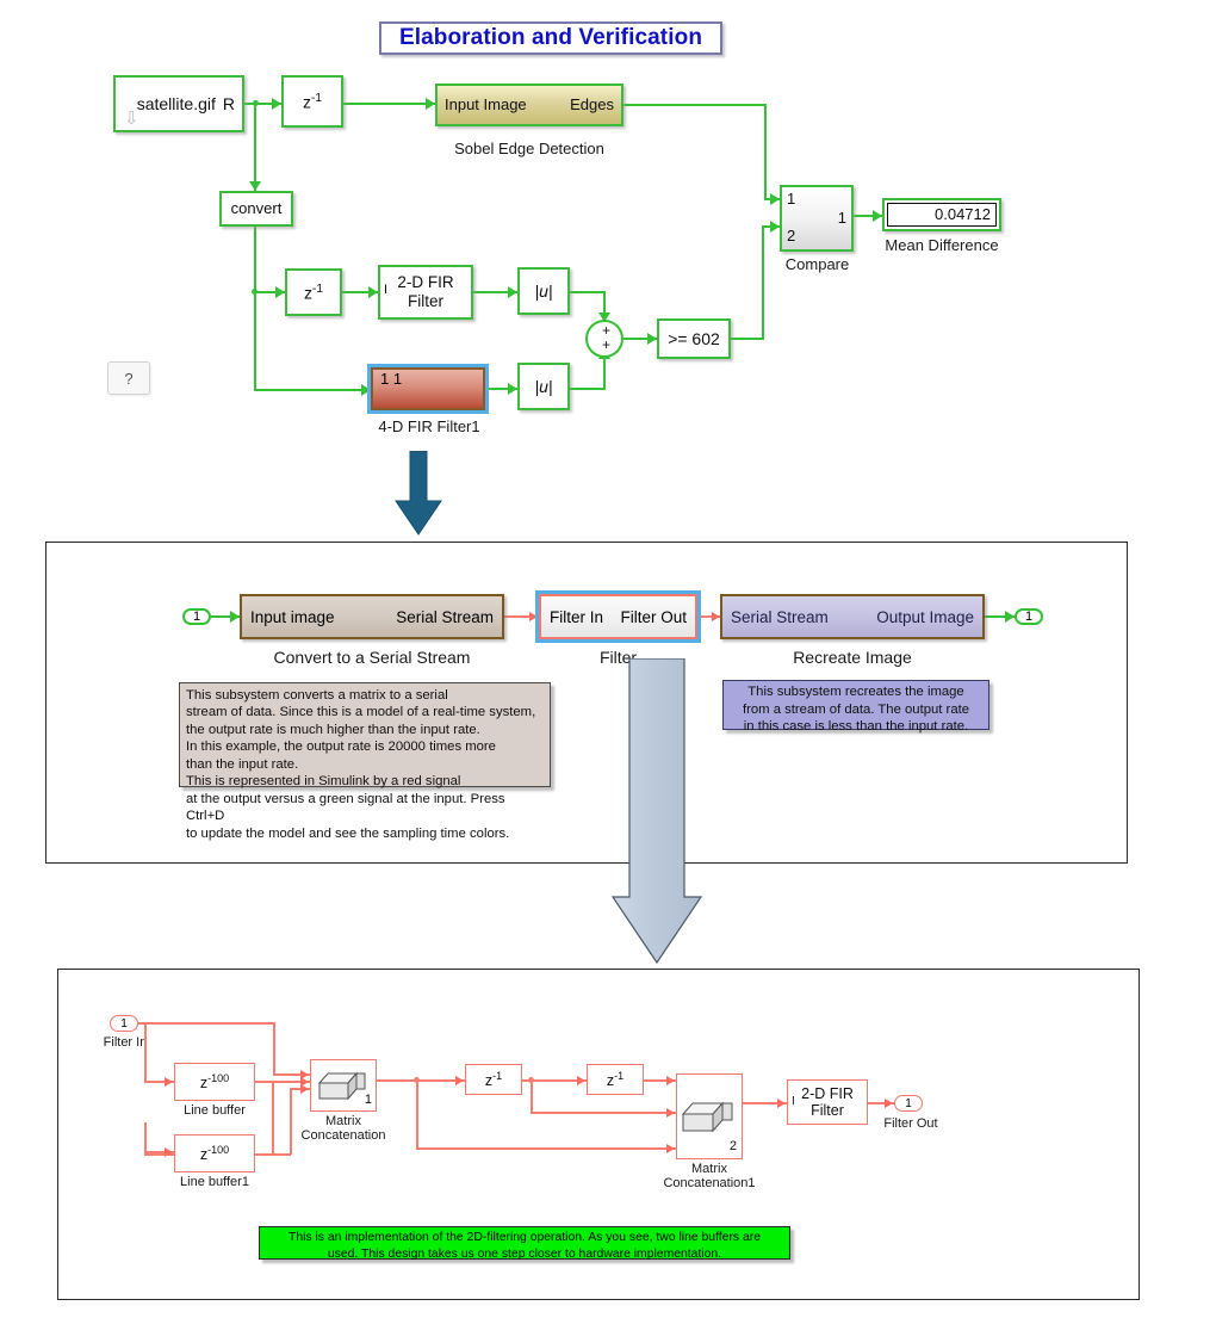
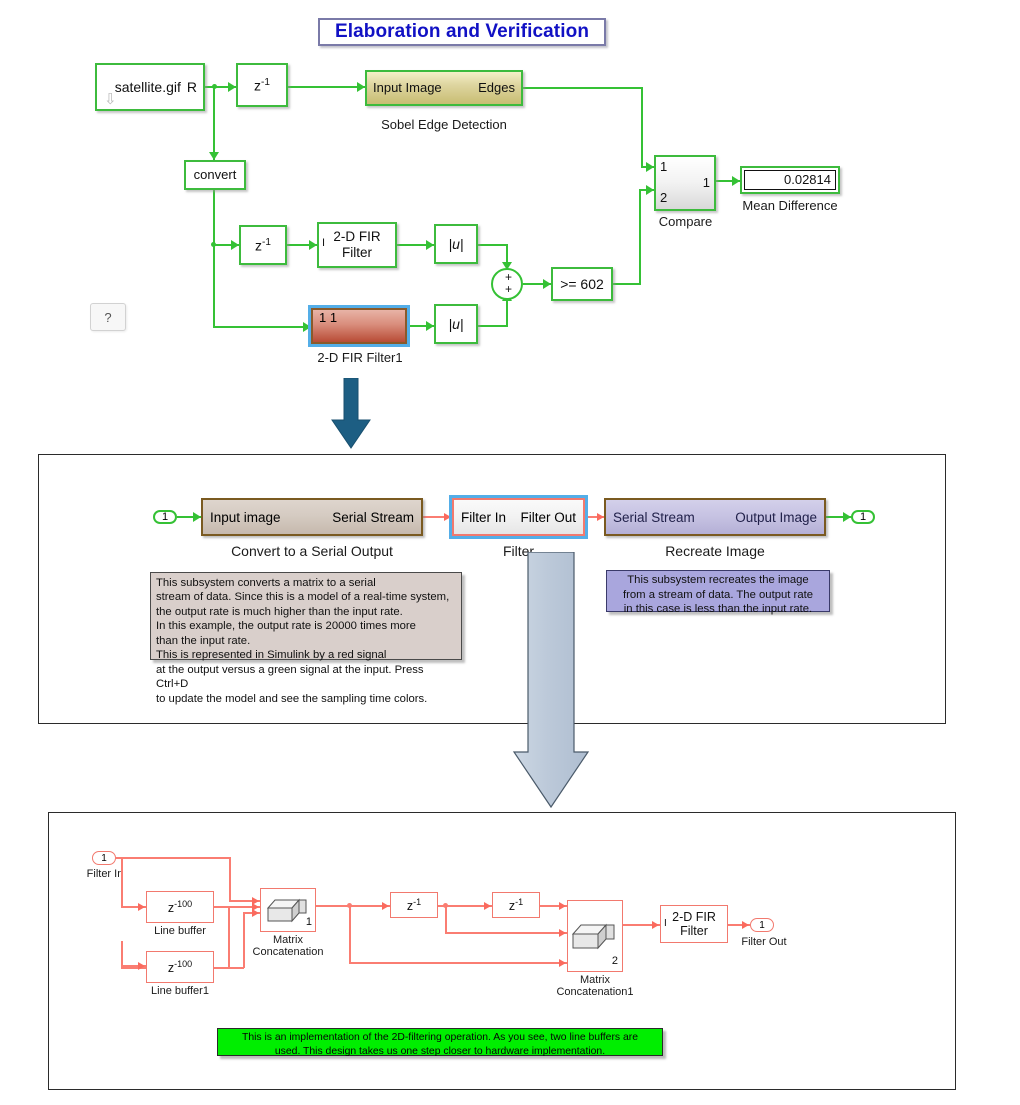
  Elaboration and Verification
  satellite.gif
  R
  ⇩
  z-1
  Input Image
  Edges
  Sobel Edge Detection
  convert
  z-1
  I
  2-D FIR
  Filter
  |u|
  |u|
  1 1
- 4-D FIR Filter1
+ 2-D FIR Filter1
  +
  +
  >= 602
  1
  2
  1
  Compare
- 0.04712
+ 0.02814
  Mean Difference
  ?
  1
  1
  Input image
  Serial Stream
- Convert to a Serial Stream
+ Convert to a Serial Output
  Filter In
  Filter Out
  Filter
  Serial Stream
  Output Image
  Recreate Image
  This subsystem converts a matrix to a serial
  stream of data. Since this is a model of a real-time system,
  the output rate is much higher than the input rate.
  In this example, the output rate is 20000 times more
  than the input rate.
  This is represented in Simulink by a red signal
  at the output versus a green signal at the input. Press Ctrl+D
  to update the model and see the sampling time colors.
  This subsystem recreates the image
  from a stream of data. The output rate
  in this case is less than the input rate.
  1
  Filter I
  1
  Filter Out
  z-100
  Line buffer
  z-100
  Line buffer1
  1
  Matrix
  Concatenation
  z-1
  z-1
  2
  Matrix
  Concatenation1
  I
  2-D FIR
  Filter
  This is an implementation of the 2D-filtering operation. As you see, two line buffers are
  used. This design takes us one step closer to hardware implementation.
